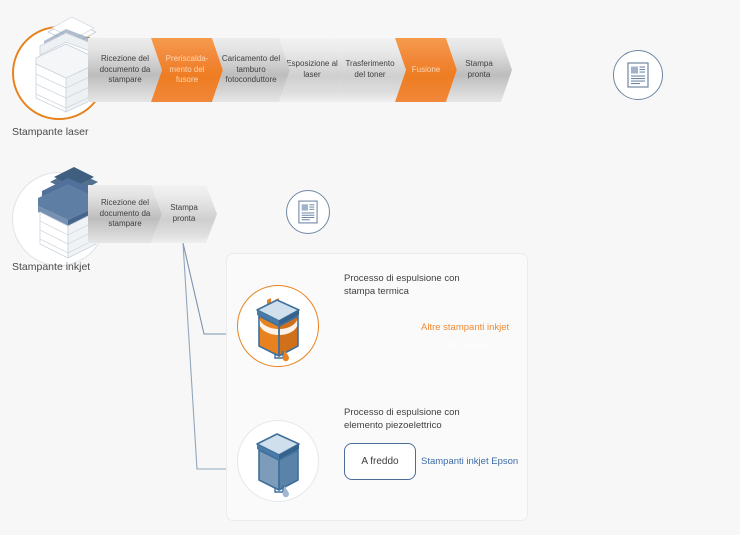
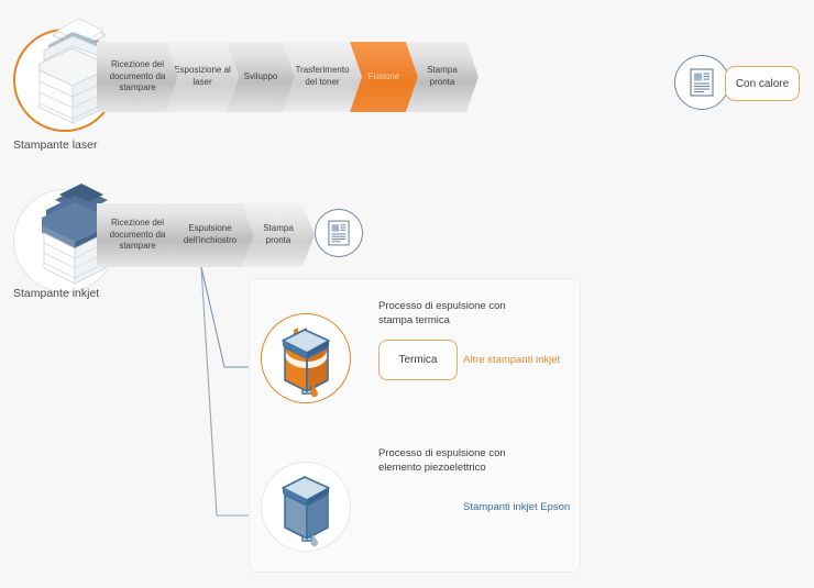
  Stampante laser
  Ricezione del documento da stampare
- Preriscalda- mento del fusore
- Caricamento del tamburo fotoconduttore
  Esposizione al laser
+ Sviluppo
  Trasferimento del toner
  Fusione
  Stampa pronta
+ Con calore
  Stampante inkjet
  Ricezione del documento da stampare
+ Espulsione dell'inchiostro
  Stampa pronta
  Processo di espulsione con
  stampa termica
+ Termica
  Altre stampanti inkjet
  Processo di espulsione con
  elemento piezoelettrico
- A freddo
  Stampanti inkjet Epson
